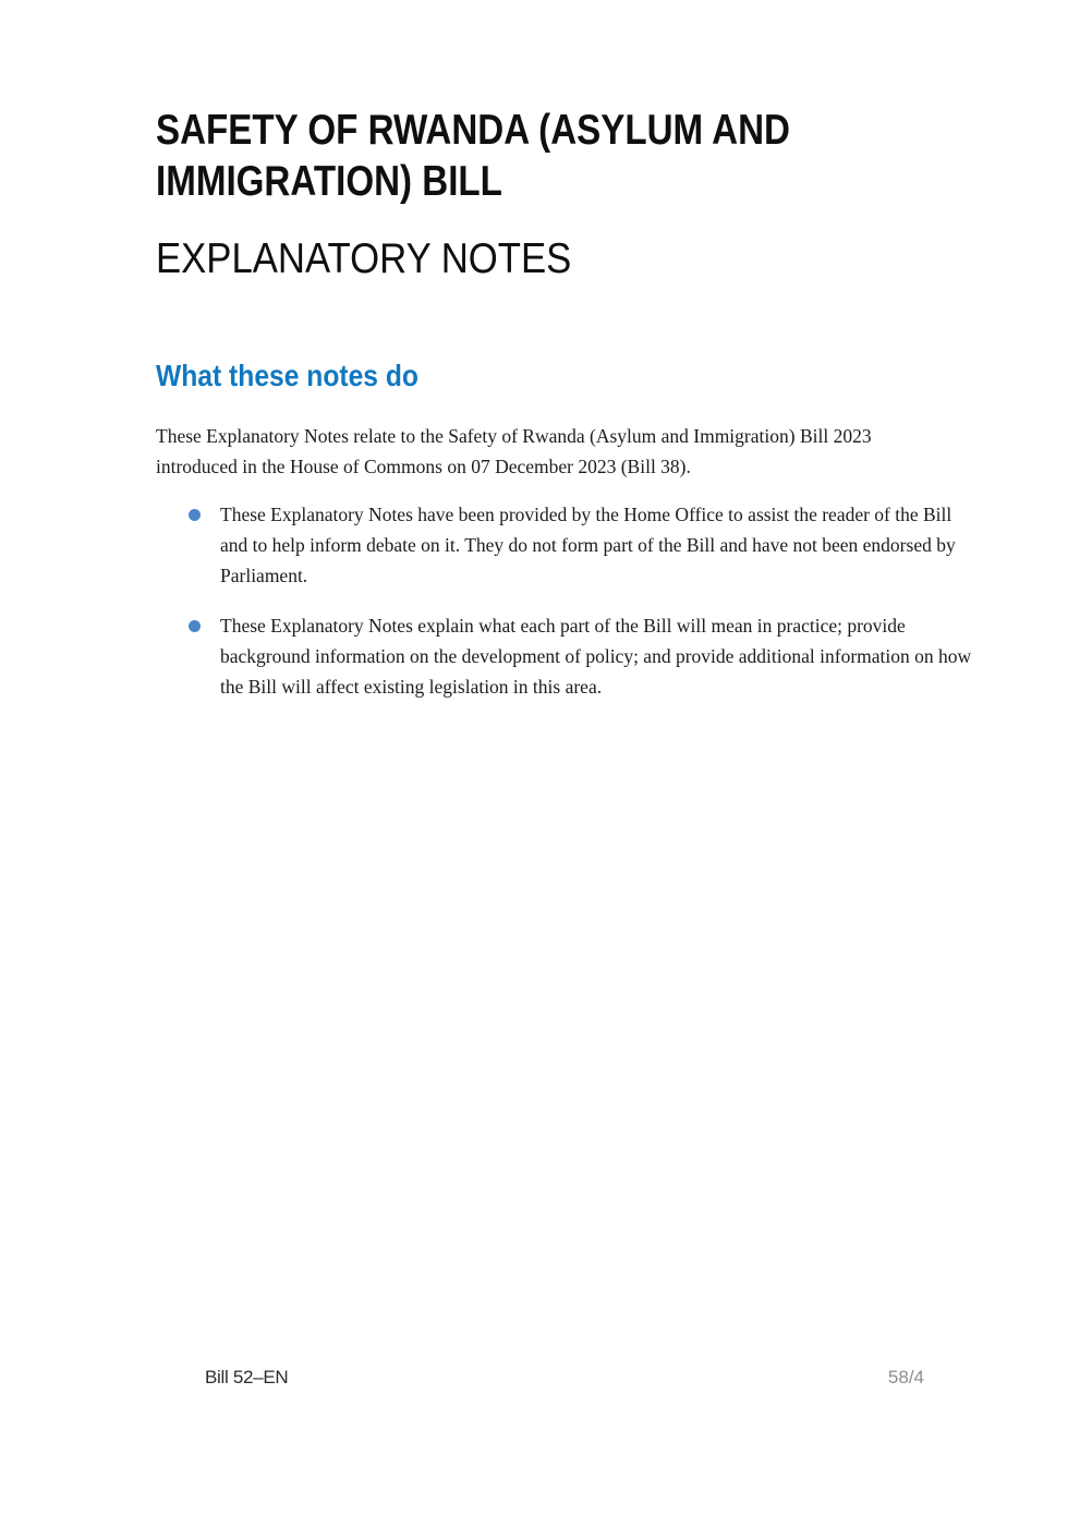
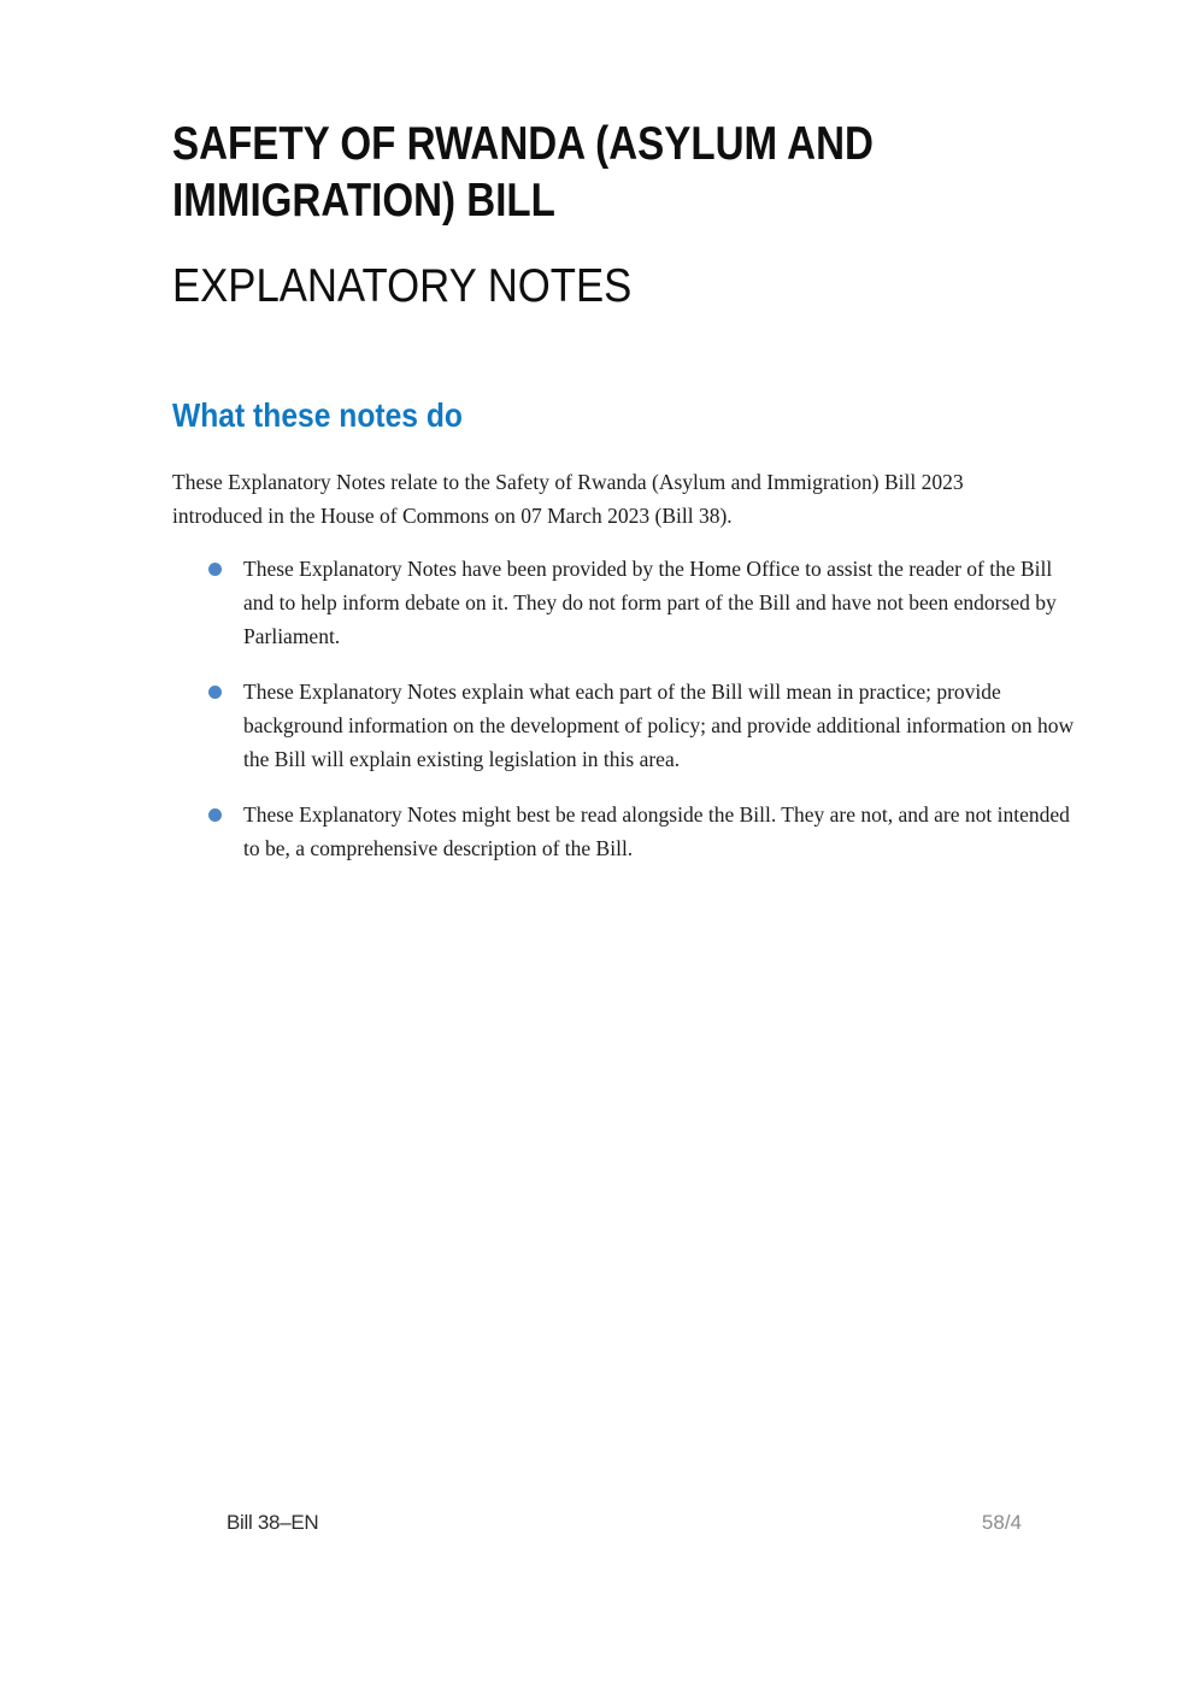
  SAFETY OF RWANDA (ASYLUM AND IMMIGRATION) BILL
  EXPLANATORY NOTES
  What these notes do
- These Explanatory Notes relate to the Safety of Rwanda (Asylum and Immigration) Bill 2023 introduced in the House of Commons on 07 December 2023 (Bill 38).
+ These Explanatory Notes relate to the Safety of Rwanda (Asylum and Immigration) Bill 2023 introduced in the House of Commons on 07 March 2023 (Bill 38).
  These Explanatory Notes have been provided by the Home Office to assist the reader of the Bill and to help inform debate on it. They do not form part of the Bill and have not been endorsed by Parliament.
- These Explanatory Notes explain what each part of the Bill will mean in practice; provide background information on the development of policy; and provide additional information on how the Bill will affect existing legislation in this area.
+ These Explanatory Notes explain what each part of the Bill will mean in practice; provide background information on the development of policy; and provide additional information on how the Bill will explain existing legislation in this area.
+ These Explanatory Notes might best be read alongside the Bill. They are not, and are not intended to be, a comprehensive description of the Bill.
- Bill 52–EN
+ Bill 38–EN
  58/4
